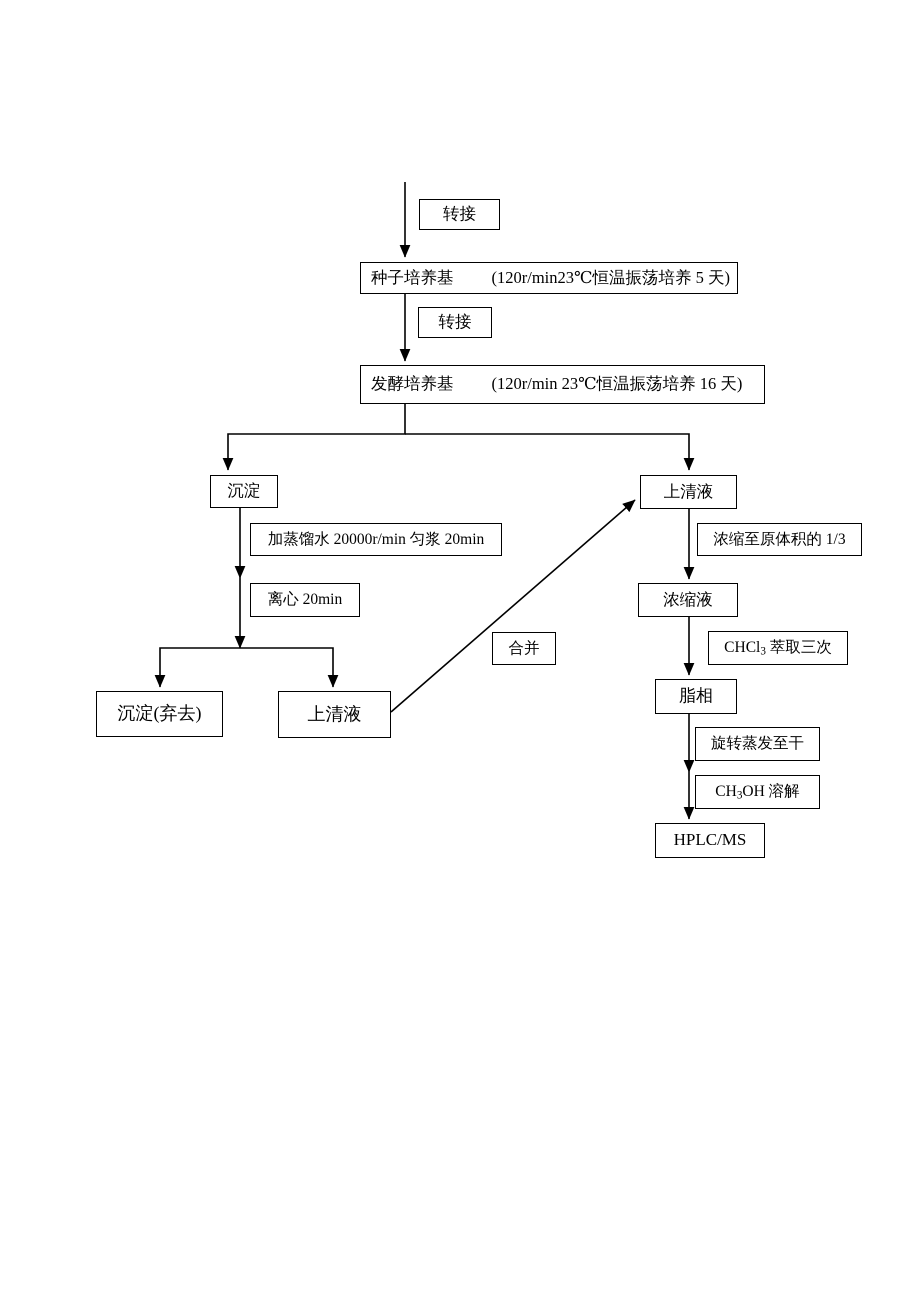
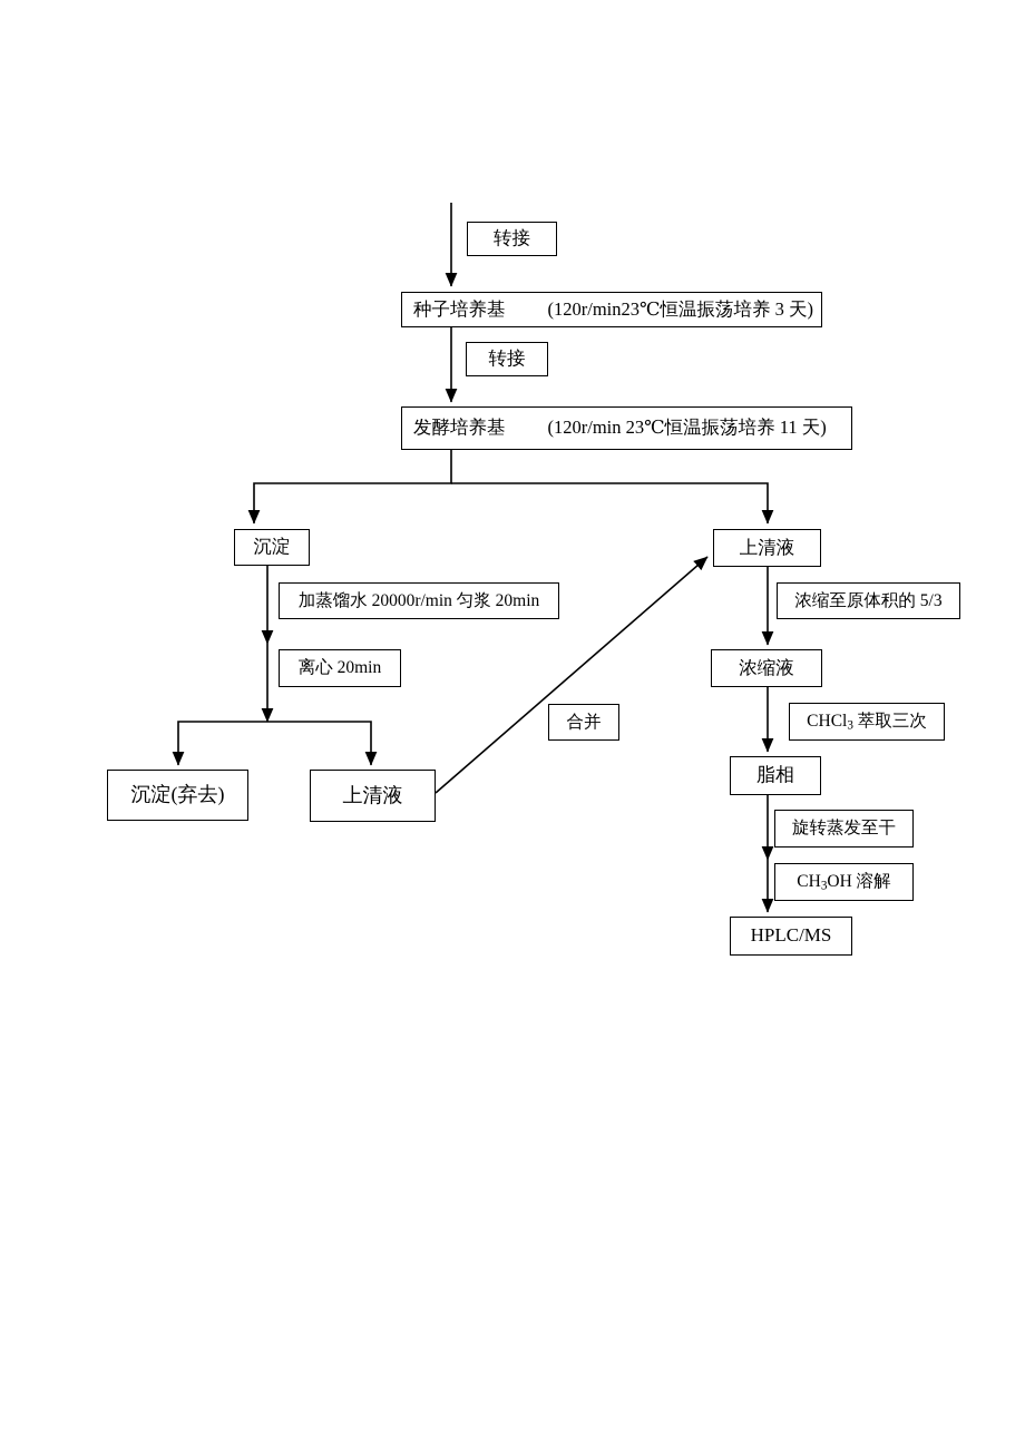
  转接
  种子培养基
- (120r/min23℃恒温振荡培养 5 天)
+ (120r/min23℃恒温振荡培养 3 天)
  转接
  发酵培养基
- (120r/min 23℃恒温振荡培养 16 天)
+ (120r/min 23℃恒温振荡培养 11 天)
  沉淀
  上清液
  加蒸馏水 20000r/min 匀浆 20min
  离心 20min
- 浓缩至原体积的 1/3
+ 浓缩至原体积的 5/3
  浓缩液
  合并
  CHCl3 萃取三次
  沉淀(弃去)
  上清液
  脂相
  旋转蒸发至干
  CH3OH 溶解
  HPLC/MS
